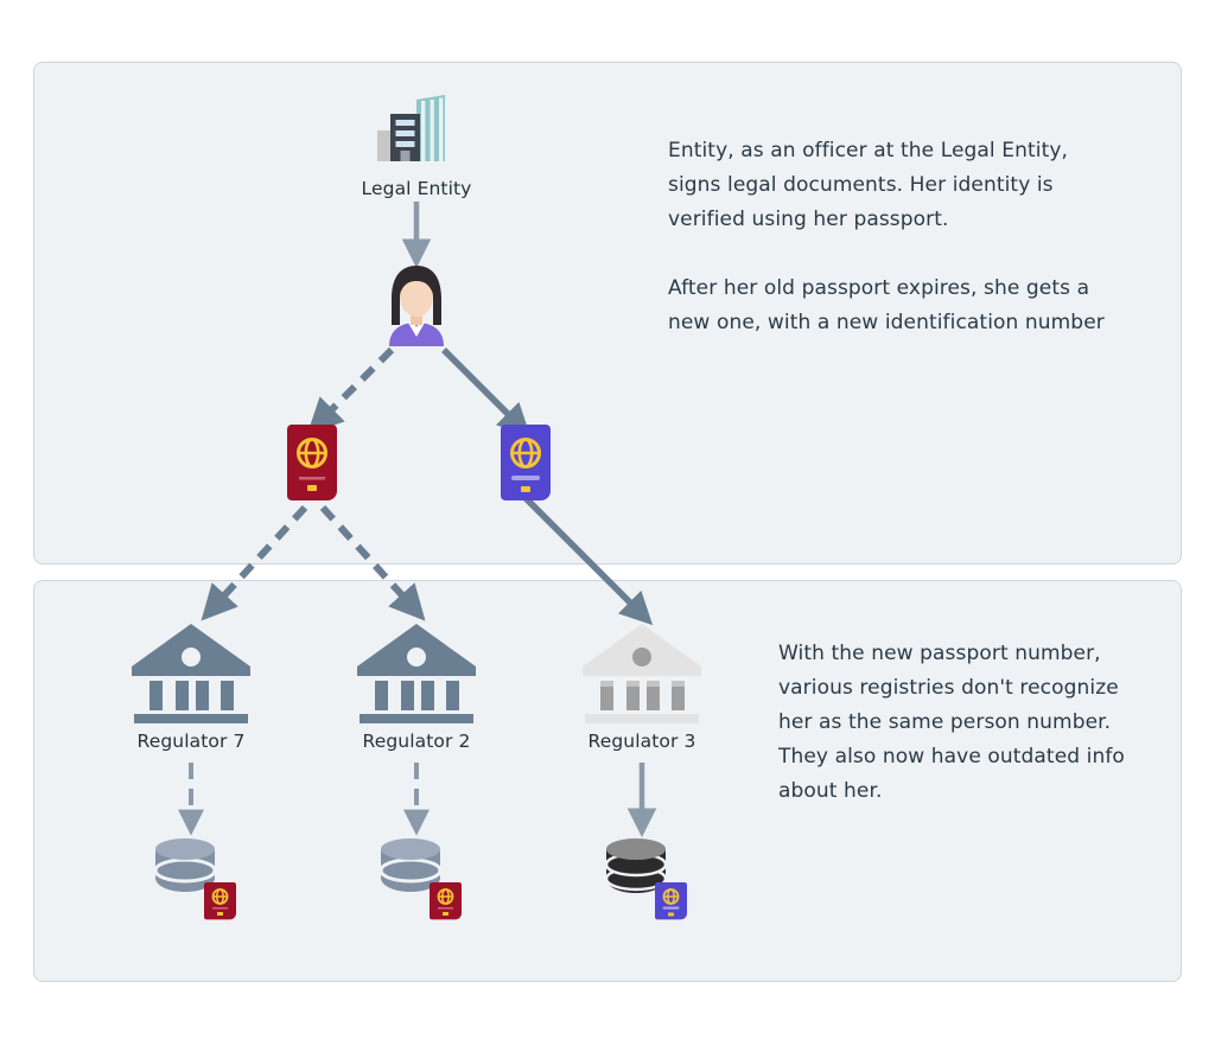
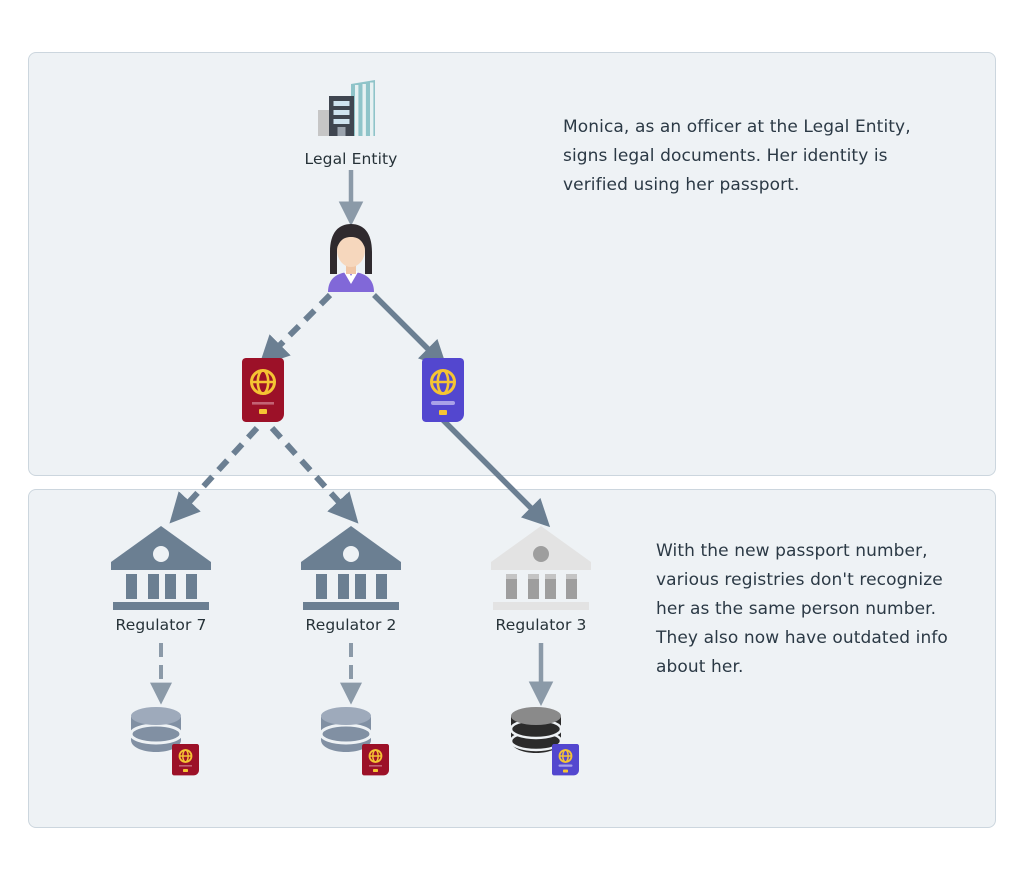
  Legal Entity
  Regulator 7
  Regulator 2
  Regulator 3
- Entity, as an officer at the Legal Entity, signs legal documents. Her identity is verified using her passport.
+ Monica, as an officer at the Legal Entity, signs legal documents. Her identity is verified using her passport.
- After her old passport expires, she gets a new one, with a new identification number
  With the new passport number, various registries don't recognize her as the same person number. They also now have outdated info about her.
